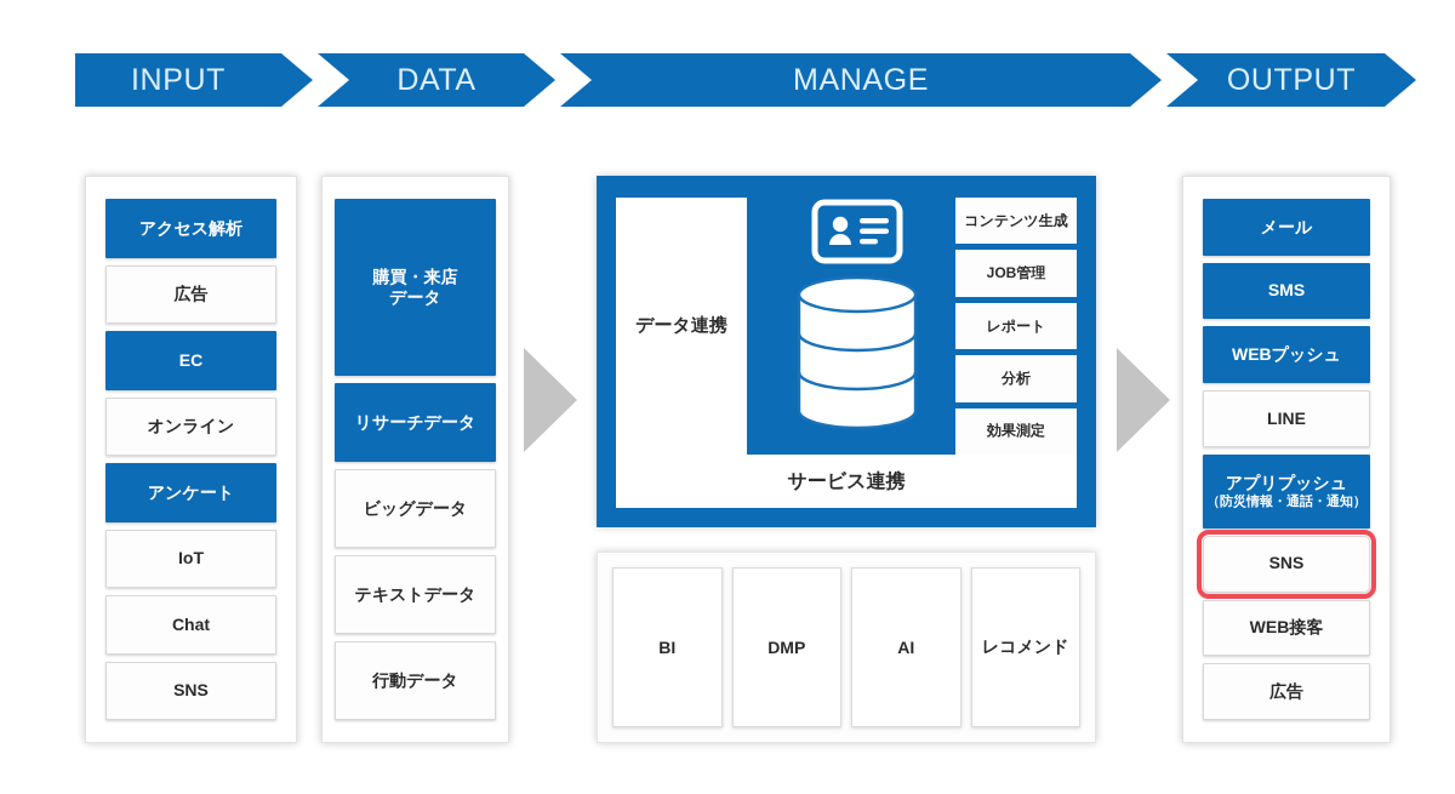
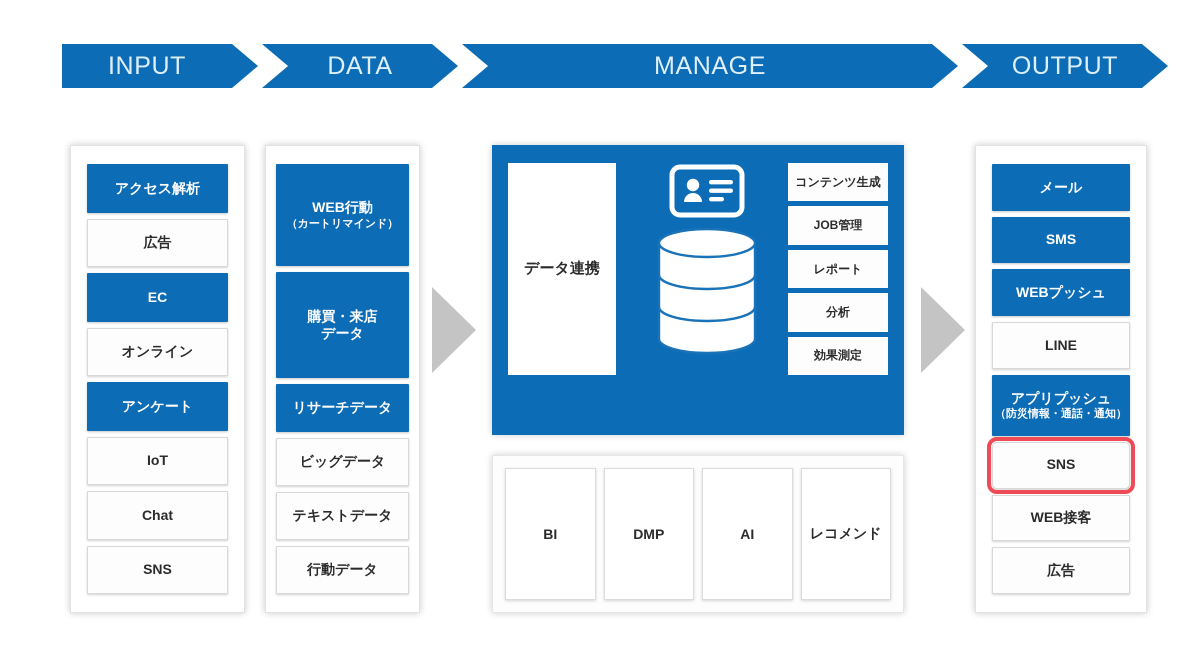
  INPUT
  DATA
  MANAGE
  OUTPUT
  アクセス解析
  広告
  EC
  オンライン
  アンケート
  IoT
  Chat
  SNS
+ WEB行動
+ （カートリマインド）
  購買・来店
  データ
  リサーチデータ
  ビッグデータ
  テキストデータ
  行動データ
  データ連携
  コンテンツ生成
  JOB管理
  レポート
  分析
  効果測定
- サービス連携
  BI
  DMP
  AI
  レコメンド
  メール
  SMS
  WEBプッシュ
  LINE
  アプリプッシュ
  （防災情報・通話・通知）
  SNS
  WEB接客
  広告
